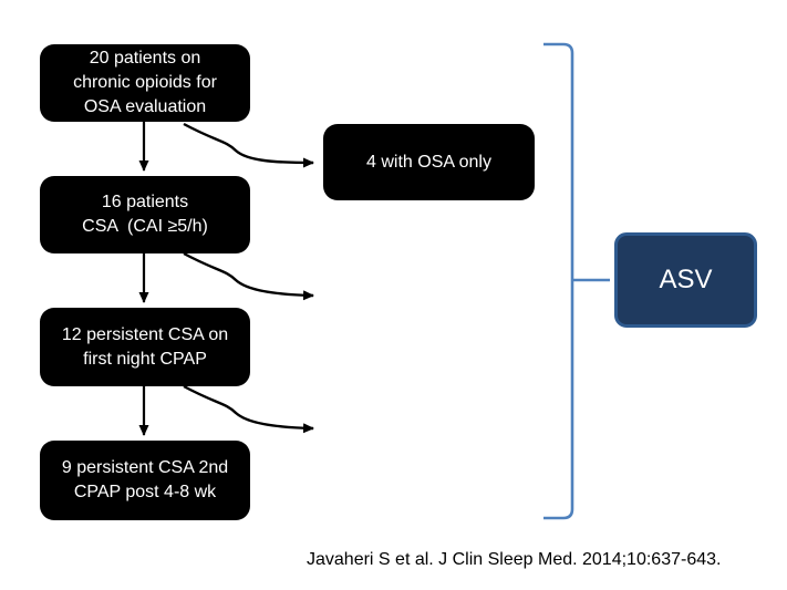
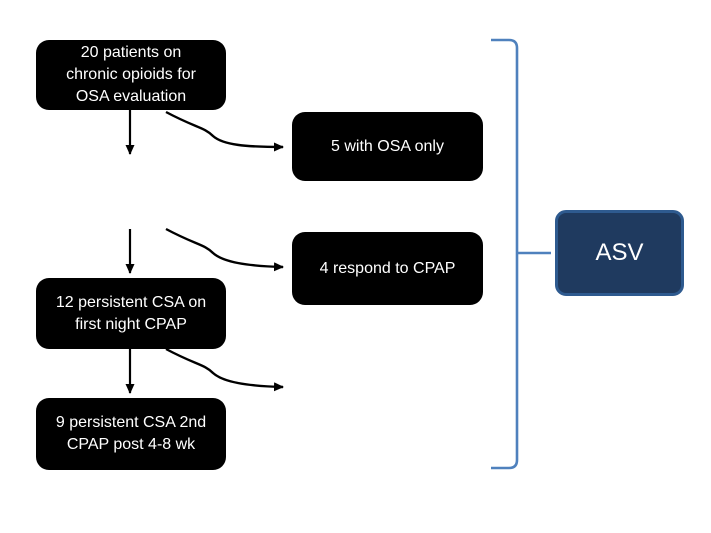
  20 patients on
  chronic opioids for
  OSA evaluation
- 16 patients
- CSA (CAI ≥5/h)
  12 persistent CSA on
  first night CPAP
  9 persistent CSA 2nd
  CPAP post 4-8 wk
- 4 with OSA only
+ 5 with OSA only
+ 4 respond to CPAP
  ASV
- Javaheri S et al. J Clin Sleep Med. 2014;10:637-643.
